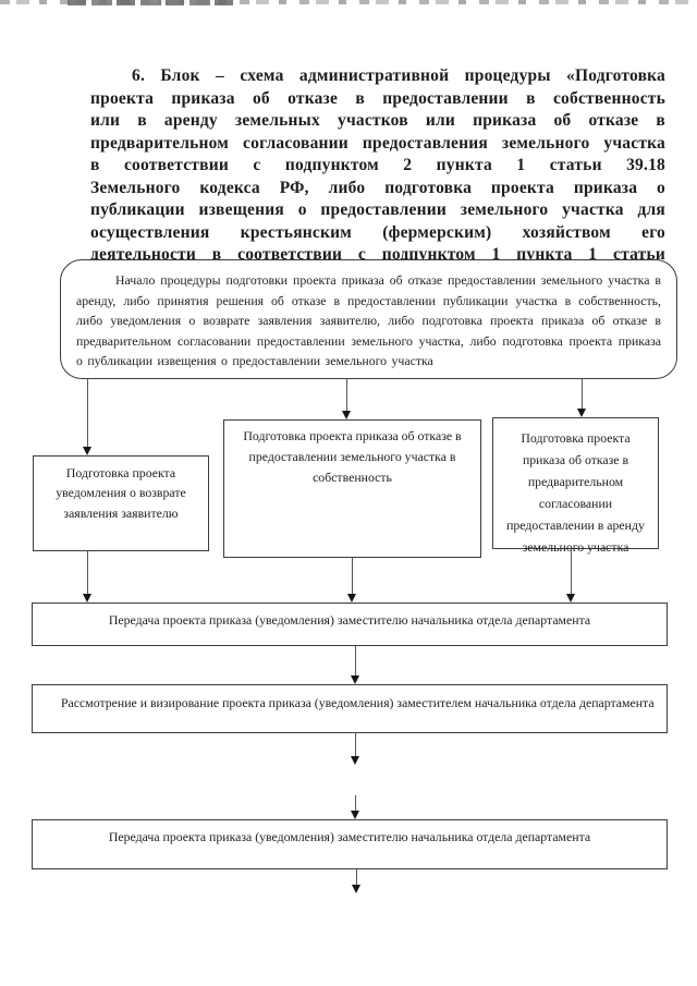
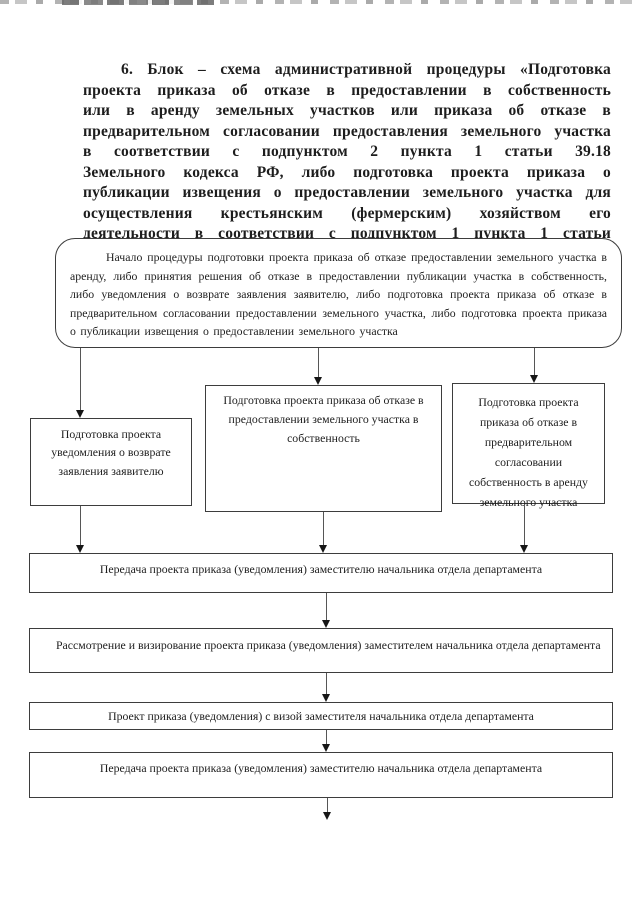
  6. Блок – схема административной процедуры «Подготовка проекта приказа об отказе в предоставлении в собственность или в аренду земельных участков или приказа об отказе в предварительном согласовании предоставления земельного участка в соответствии с подпунктом 2 пункта 1 статьи 39.18 Земельного кодекса РФ, либо подготовка проекта приказа о публикации извещения о предоставлении земельного участка для осуществления крестьянским (фермерским) хозяйством его деятельности в соответствии с подпунктом 1 пункта 1 статьи
  Начало процедуры подготовки проекта приказа об отказе предоставлении земельного участка в аренду, либо принятия решения об отказе в предоставлении публикации участка в собственность, либо уведомления о возврате заявления заявителю, либо подготовка проекта приказа об отказе в предварительном согласовании предоставлении земельного участка, либо подготовка проекта приказа о публикации извещения о предоставлении земельного участка
  Подготовка проекта уведомления о возврате заявления заявителю
  Подготовка проекта приказа об отказе в предоставлении земельного участка в собственность
- Подготовка проекта приказа об отказе в предварительном согласовании предоставлении в аренду земельного участка
+ Подготовка проекта приказа об отказе в предварительном согласовании собственность в аренду земельного участка
  Передача проекта приказа (уведомления) заместителю начальника отдела департамента
  Рассмотрение и визирование проекта приказа (уведомления) заместителем начальника отдела департамента
+ Проект приказа (уведомления) с визой заместителя начальника отдела департамента
  Передача проекта приказа (уведомления) заместителю начальника отдела департамента
